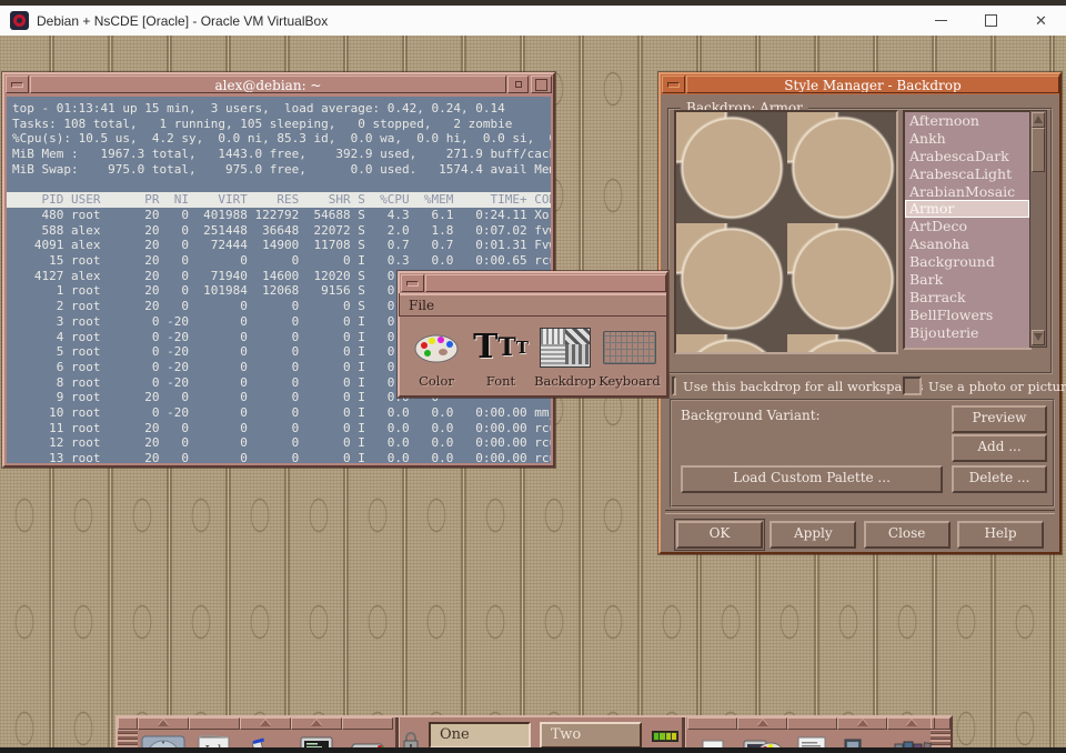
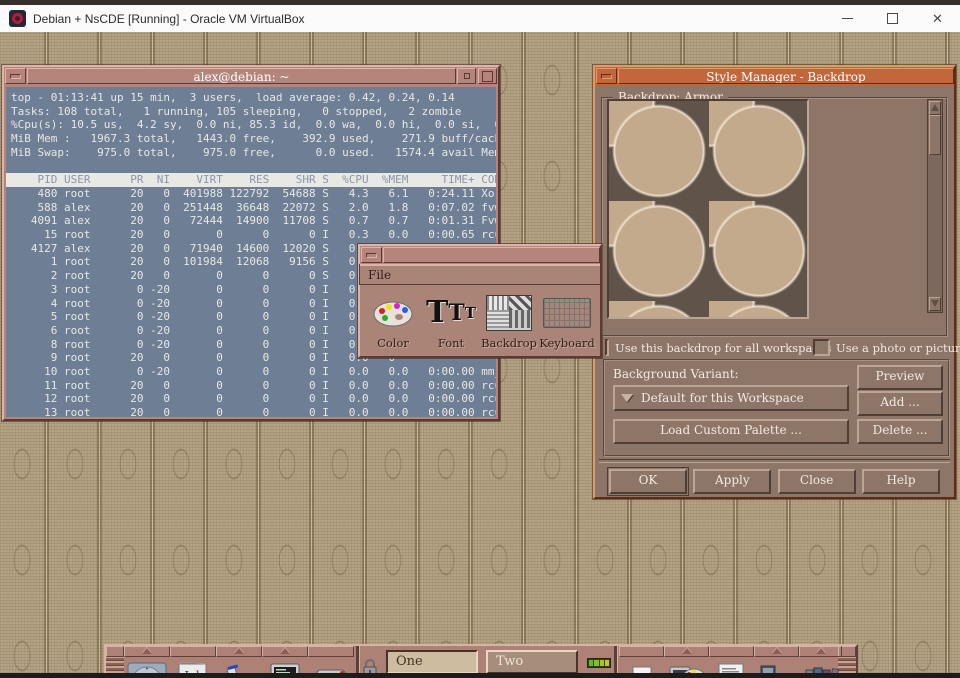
- Debian + NsCDE [Oracle] - Oracle VM VirtualBox
+ Debian + NsCDE [Running] - Oracle VM VirtualBox
  ✕
  alex@debian: ~
  top - 01:13:41 up 15 min, 3 users, load average: 0.42, 0.24, 0.14
  Tasks: 108 total, 1 running, 105 sleeping, 0 stopped, 2 zombie
  %Cpu(s): 10.5 us, 4.2 sy, 0.0 ni, 85.3 id, 0.0 wa, 0.0 hi, 0.0 si,
  MiB Mem : 1967.3 total, 1443.0 free, 392.9 used, 271.9 buff/cac
  MiB Swap: 975.0 total, 975.0 free, 0.0 used. 1574.4 avail Me
  PID USER PR NI VIRT RES SHR S %CPU %MEM TIME+ CO
  480 root 20 0 401988 122792 54688 S 4.3 6.1 0:24.11 Xo
  588 alex 20 0 251448 36648 22072 S 2.0 1.8 0:07.02 fv
  4091 alex 20 0 72444 14900 11708 S 0.7 0.7 0:01.31 Fv
  15 root 20 0 0 0 0 I 0.3 0.0 0:00.65 rc
  1 root 20 0 101984 12068 9156 S 0
  2 root 20 0 0 0 0 S 0
  3 root 0 -20 0 0 0 I 0
  4 root 0 -20 0 0 0 I 0
  5 root 0 -20 0 0 0 I 0
  6 root 0 -20 0 0 0 I 0
  8 root 0 -20 0 0 0 I 0
  9 root 20 0 0 0 0 I 0
  10 root 0 -20 0 0 0 I 0.0 0.0 0:00.00 mm
  11 root 20 0 0 0 0 I 0.0 0.0 0:00.00 rc
  12 root 20 0 0 0 0 I 0.0 0.0 0:00.00 rc
  13 root 20 0 0 0 0 I 0.0 0.0 0:00.00 rc
  Style Manager - Backdrop
  Backdrop: Armor
- Afternoon
- Ankh
- ArabescaDark
- ArabescaLight
- ArabianMosaic
- Armor
- ArtDeco
- Asanoha
- Background
- Bark
- Barrack
- BellFlowers
- Bijouterie
  Use this backdrop for all workspa
  Use a photo or pictur
  Background Variant:
+ Default for this Workspace
  Load Custom Palette ...
  Preview
  Add ...
  Delete ...
  OK
  Apply
  Close
  Help
  File
  Color
  T
  T
  T
  Font
  Backdrop
  Keyboard
  One
  Two
